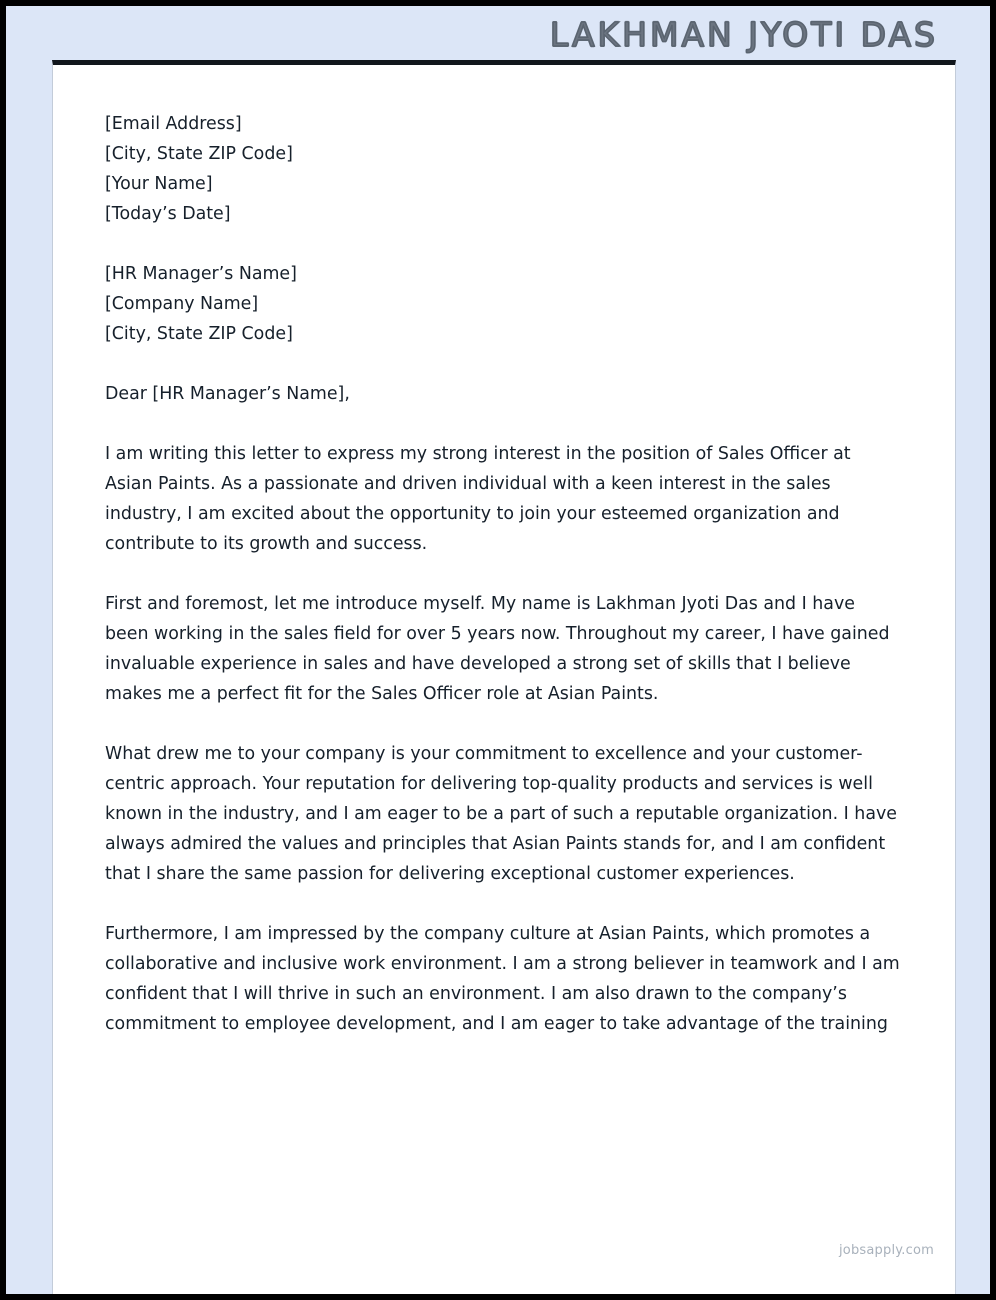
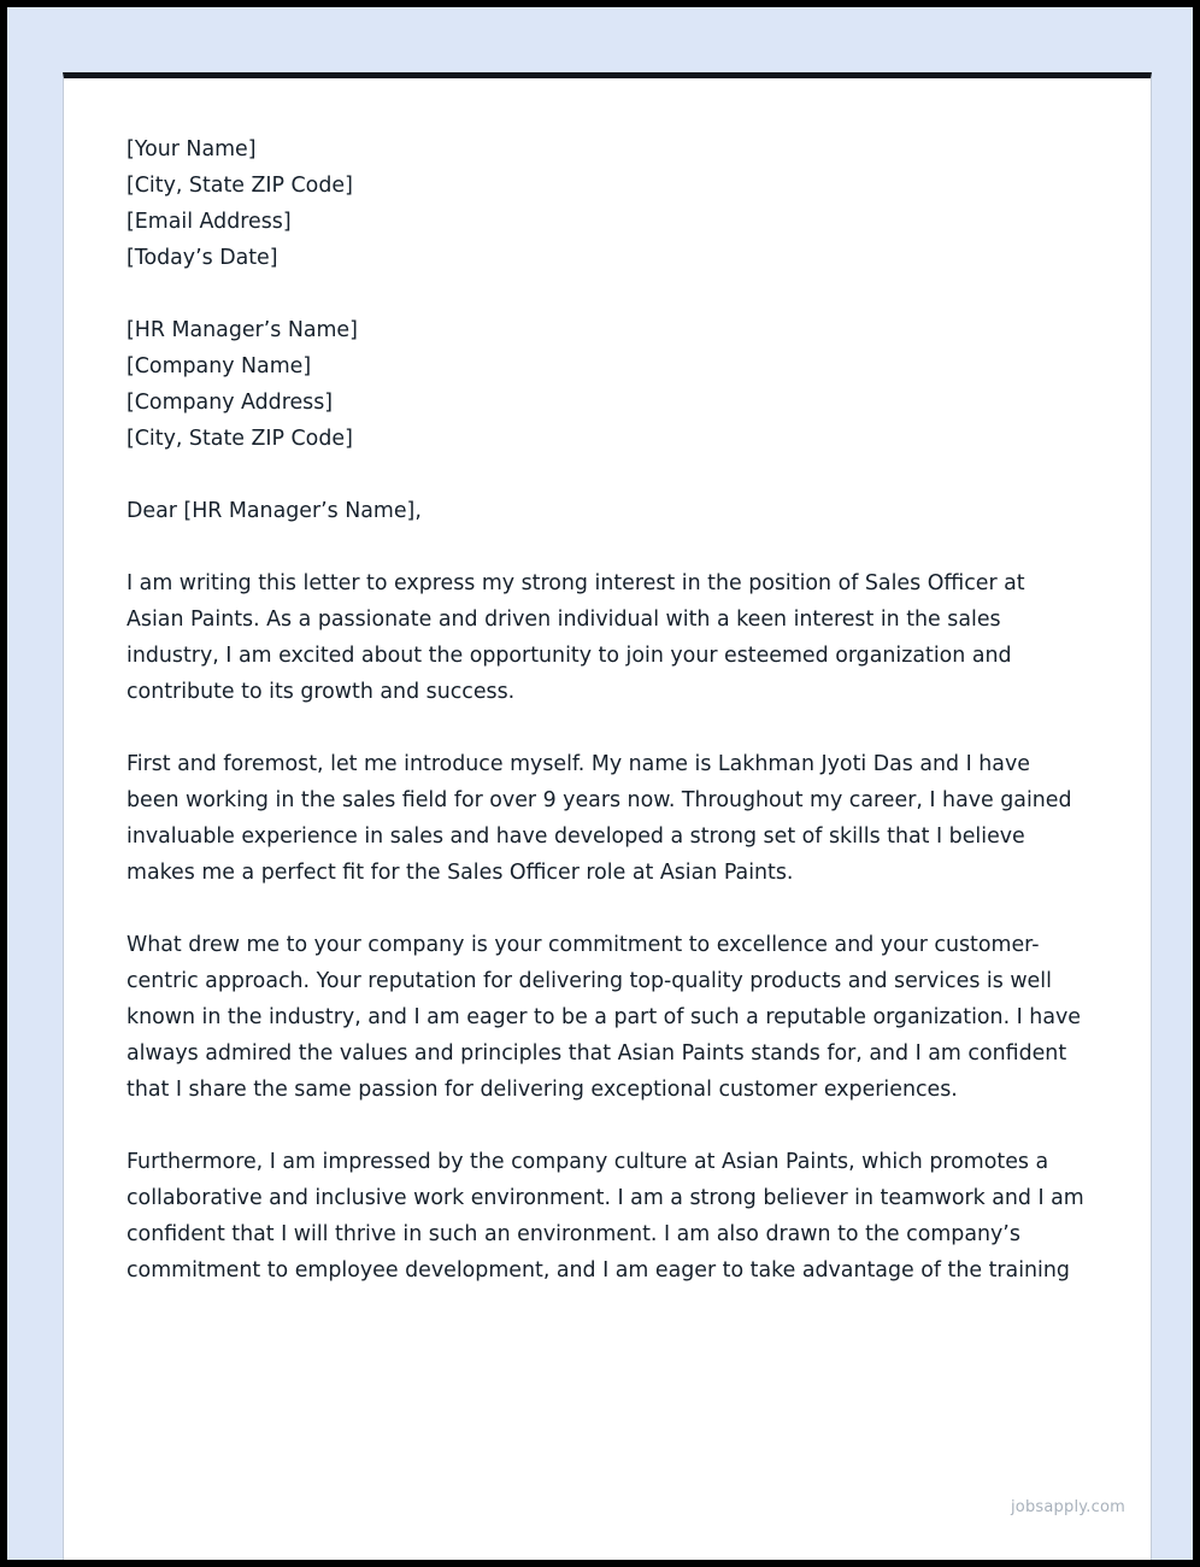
- LAKHMAN JYOTI DAS
- [Email Address]
+ [Your Name]
  [City, State ZIP Code]
- [Your Name]
+ [Email Address]
  [Today’s Date]
  [HR Manager’s Name]
  [Company Name]
+ [Company Address]
  [City, State ZIP Code]
  Dear [HR Manager’s Name],
  I am writing this letter to express my strong interest in the position of Sales Officer at Asian Paints. As a passionate and driven individual with a keen interest in the sales industry, I am excited about the opportunity to join your esteemed organization and contribute to its growth and success.
- First and foremost, let me introduce myself. My name is Lakhman Jyoti Das and I have been working in the sales field for over 5 years now. Throughout my career, I have gained invaluable experience in sales and have developed a strong set of skills that I believe makes me a perfect fit for the Sales Officer role at Asian Paints.
+ First and foremost, let me introduce myself. My name is Lakhman Jyoti Das and I have been working in the sales field for over 9 years now. Throughout my career, I have gained invaluable experience in sales and have developed a strong set of skills that I believe makes me a perfect fit for the Sales Officer role at Asian Paints.
  What drew me to your company is your commitment to excellence and your customer-centric approach. Your reputation for delivering top-quality products and services is well known in the industry, and I am eager to be a part of such a reputable organization. I have always admired the values and principles that Asian Paints stands for, and I am confident that I share the same passion for delivering exceptional customer experiences.
  Furthermore, I am impressed by the company culture at Asian Paints, which promotes a collaborative and inclusive work environment. I am a strong believer in teamwork and I am confident that I will thrive in such an environment. I am also drawn to the company’s commitment to employee development, and I am eager to take advantage of the training
  jobsapply.com
